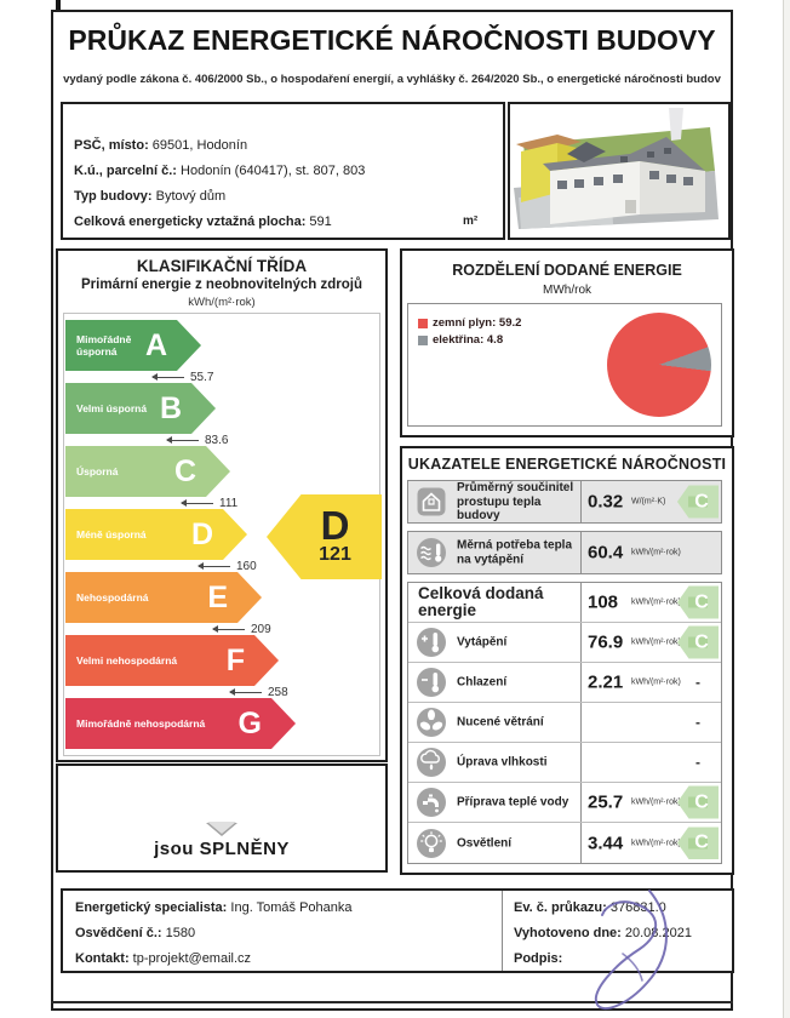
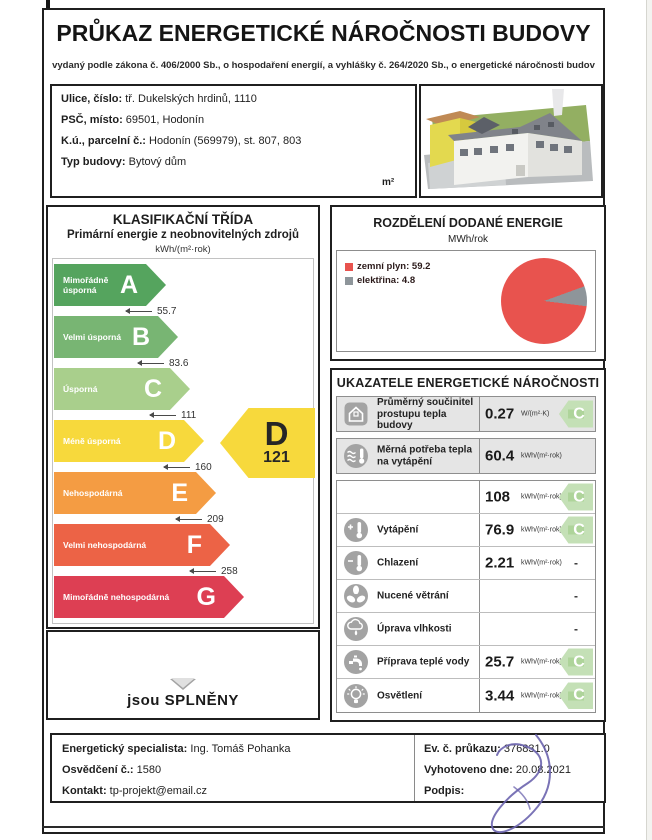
  PRŮKAZ ENERGETICKÉ NÁROČNOSTI BUDOVY
  vydaný podle zákona č. 406/2000 Sb., o hospodaření energií, a vyhlášky č. 264/2020 Sb., o energetické náročnosti budov
+ Ulice, číslo: tř. Dukelských hrdinů, 1110
  PSČ, místo: 69501, Hodonín
- K.ú., parcelní č.: Hodonín (640417), st. 807, 803
+ K.ú., parcelní č.: Hodonín (569979), st. 807, 803
  Typ budovy: Bytový dům
- Celková energeticky vztažná plocha: 591
  m²
  KLASIFIKAČNÍ TŘÍDA
  Primární energie z neobnovitelných zdrojů
  kWh/(m²·rok)
  Mimořádně úsporná
  A
  55.7
  Velmi úsporná
  B
  83.6
  Úsporná
  C
  111
  Méně úsporná
  D
  160
  Nehospodárná
  E
  209
  Velmi nehospodárná
  F
  258
  Mimořádně nehospodárná
  G
  D
  121
  jsou SPLNĚNY
  ROZDĚLENÍ DODANÉ ENERGIE
  MWh/rok
  zemní plyn: 59.2
  elektřina: 4.8
  UKAZATELE ENERGETICKÉ NÁROČNOSTI
  Průměrný součinitel prostupu tepla budovy
- 0.32
+ 0.27
  C
  Měrná potřeba tepla na vytápění
  60.4
- Celková dodaná energie
  108
  C
  Vytápění
  76.9
  C
  Chlazení
  2.21
  -
  Nucené větrání
  -
  Úprava vlhkosti
  -
  Příprava teplé vody
  25.7
  C
  Osvětlení
  3.44
  C
  Energetický specialista: Ing. Tomáš Pohanka
  Osvědčení č.: 1580
  Kontakt: tp-projekt@email.cz
  Ev. č. průkazu: 37681.0
  Vyhotoveno dne: 20.0.021
  Podpis:
